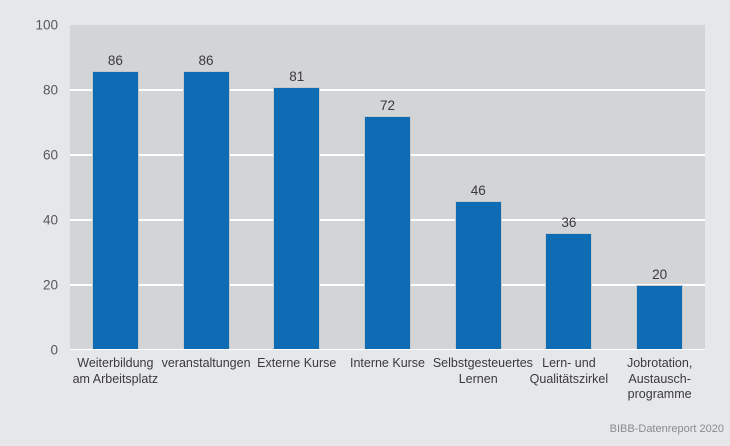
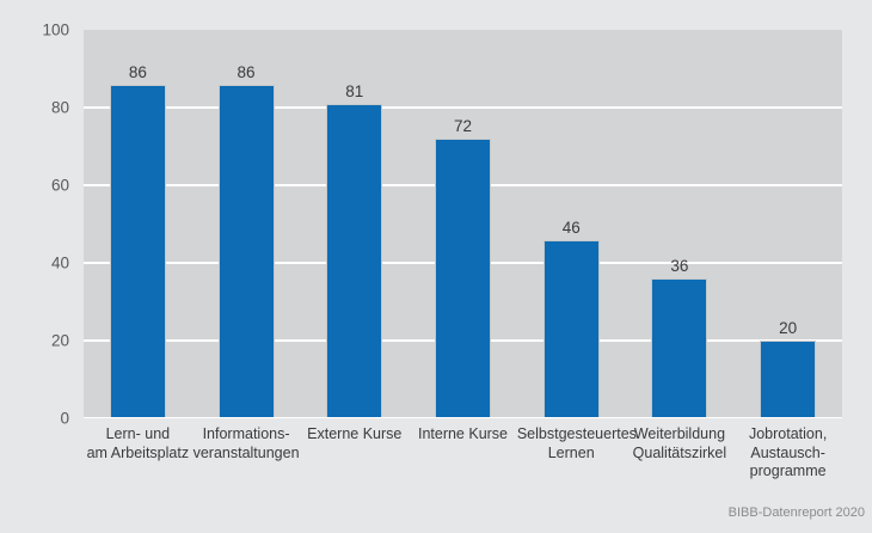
  0
  20
  40
  60
  80
  100
  86
  86
  81
  72
  46
  36
  20
- Weiterbildung
+ Lern- und
  am Arbeitsplatz
+ Informations-
  veranstaltungen
  Externe Kurse
  Interne Kurse
  Selbstgesteuerte
  Lernen
- Lern- und
+ Weiterbildung
  Qualitätszirkel
  Jobrotation,
  Austausch-
  programme
  BIBB-Datenreport 2020
